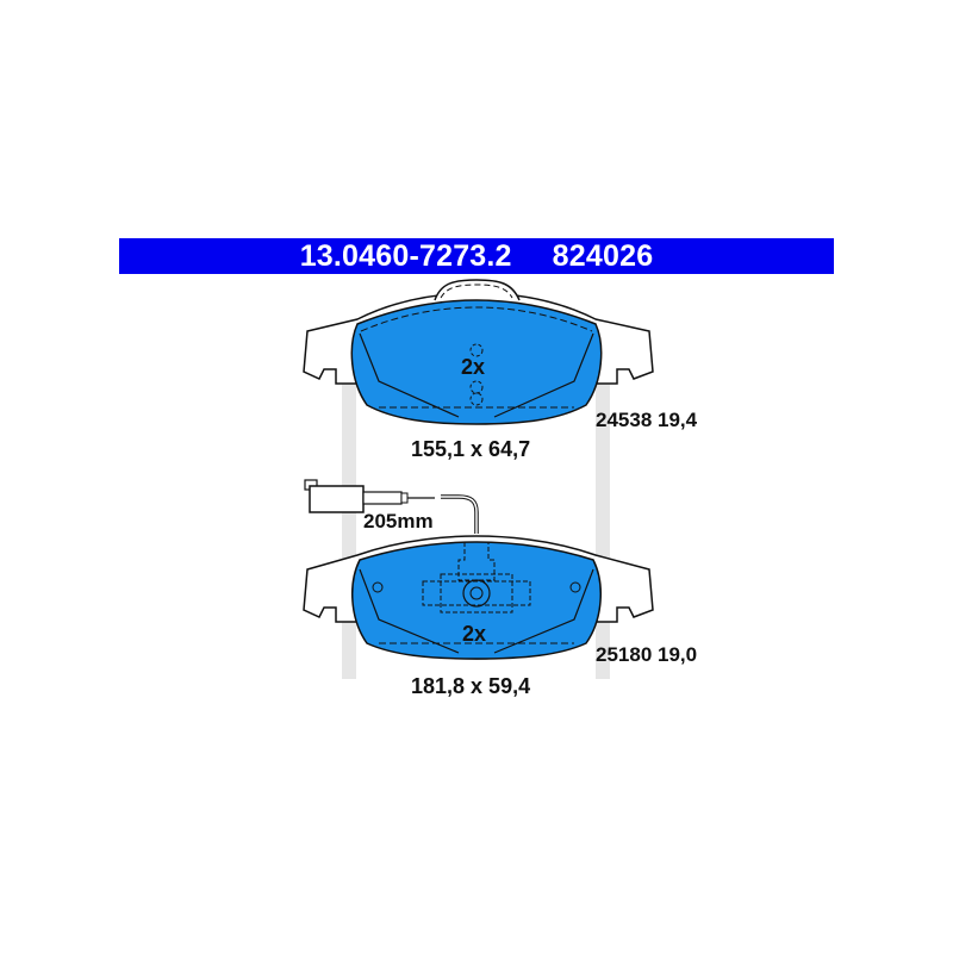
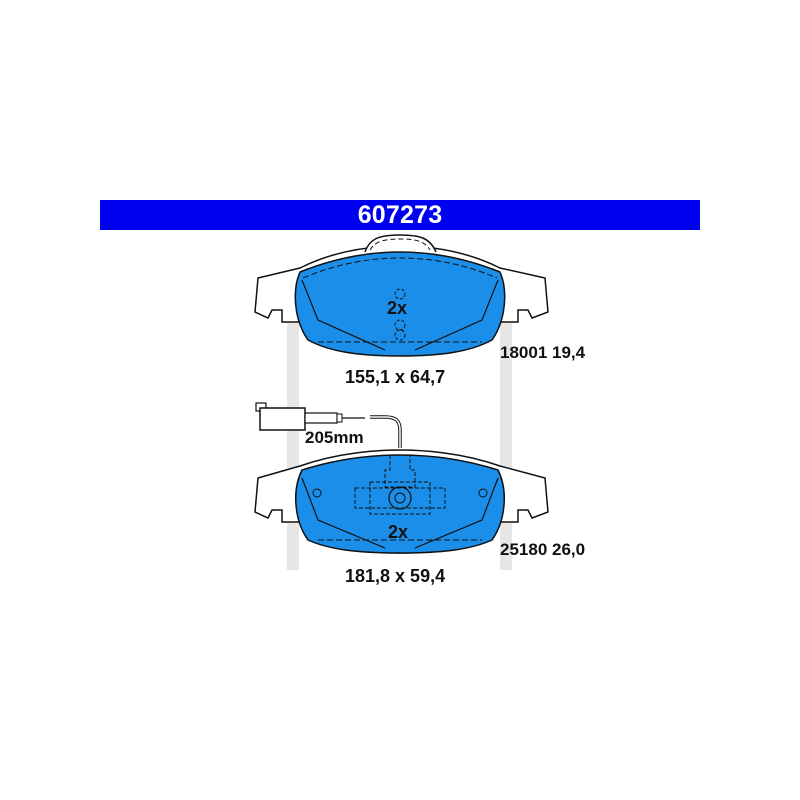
- 13.0460-7273.2
- 824026
+ 607273
  2x
  155,1 x 64,7
- 24538 19,4
+ 18001 19,4
  205mm
  2x
  181,8 x 59,4
- 25180 19,0
+ 25180 26,0
